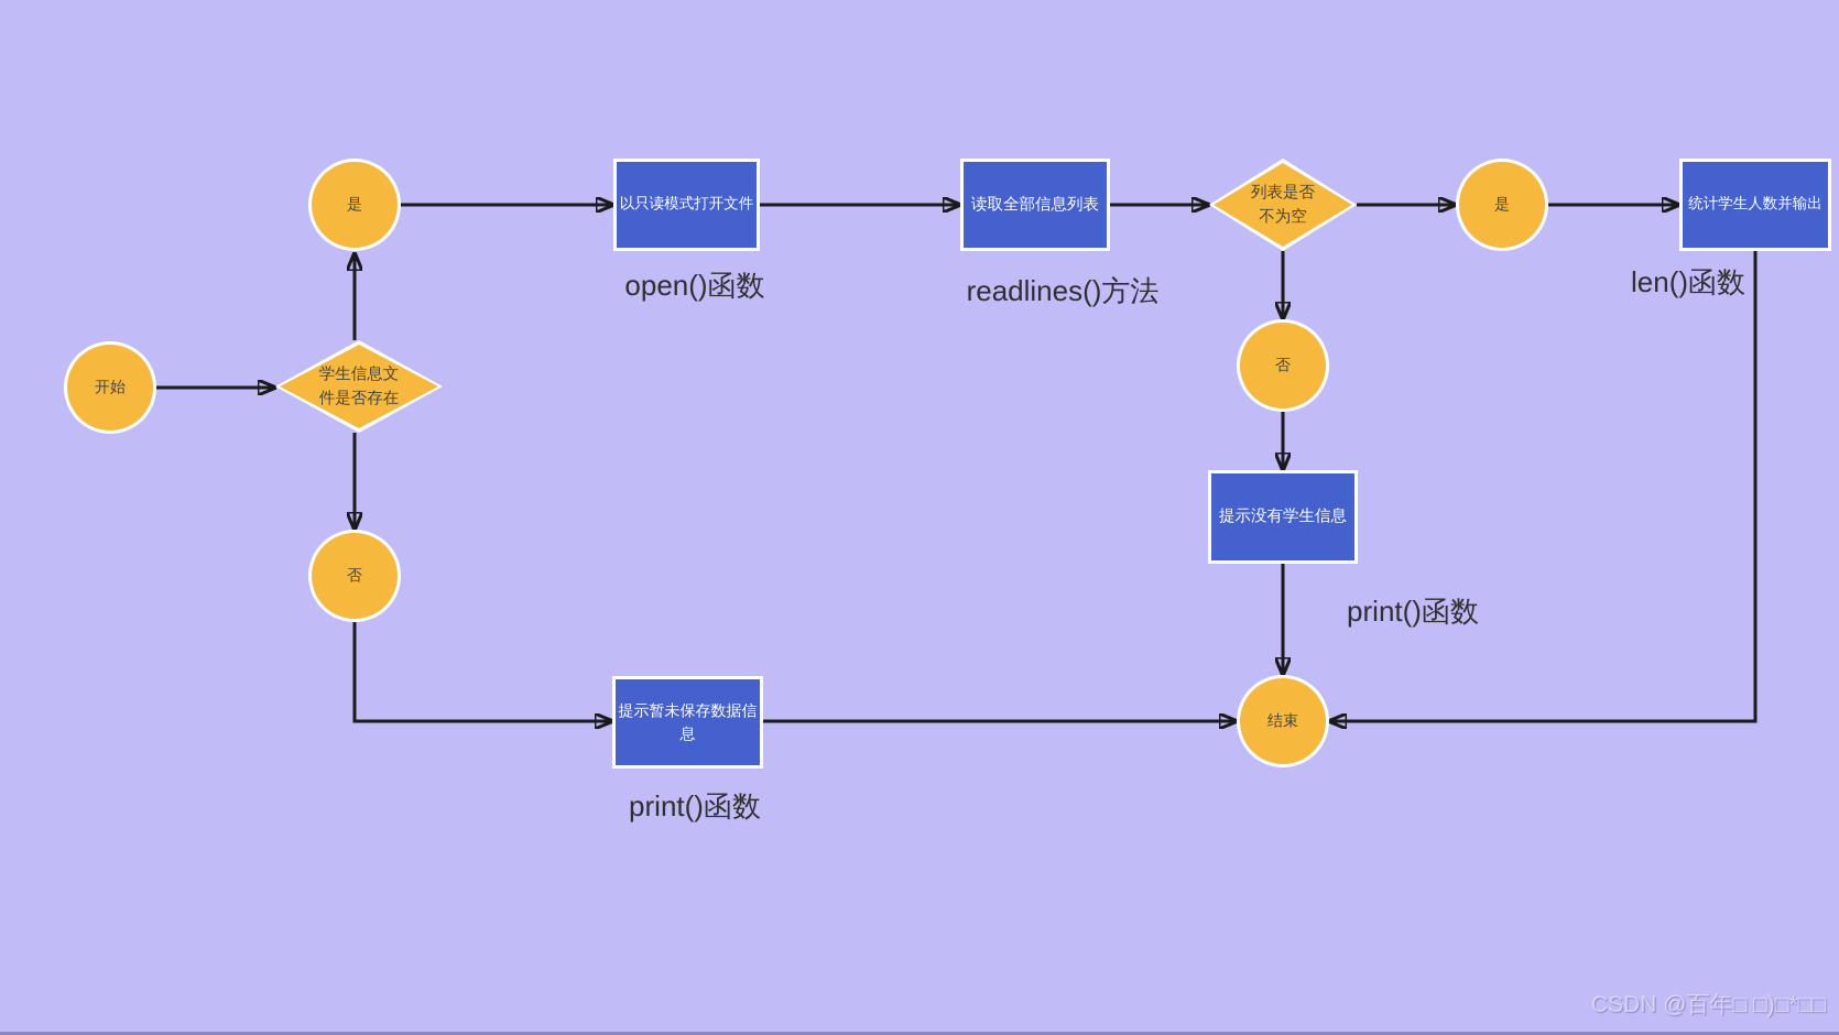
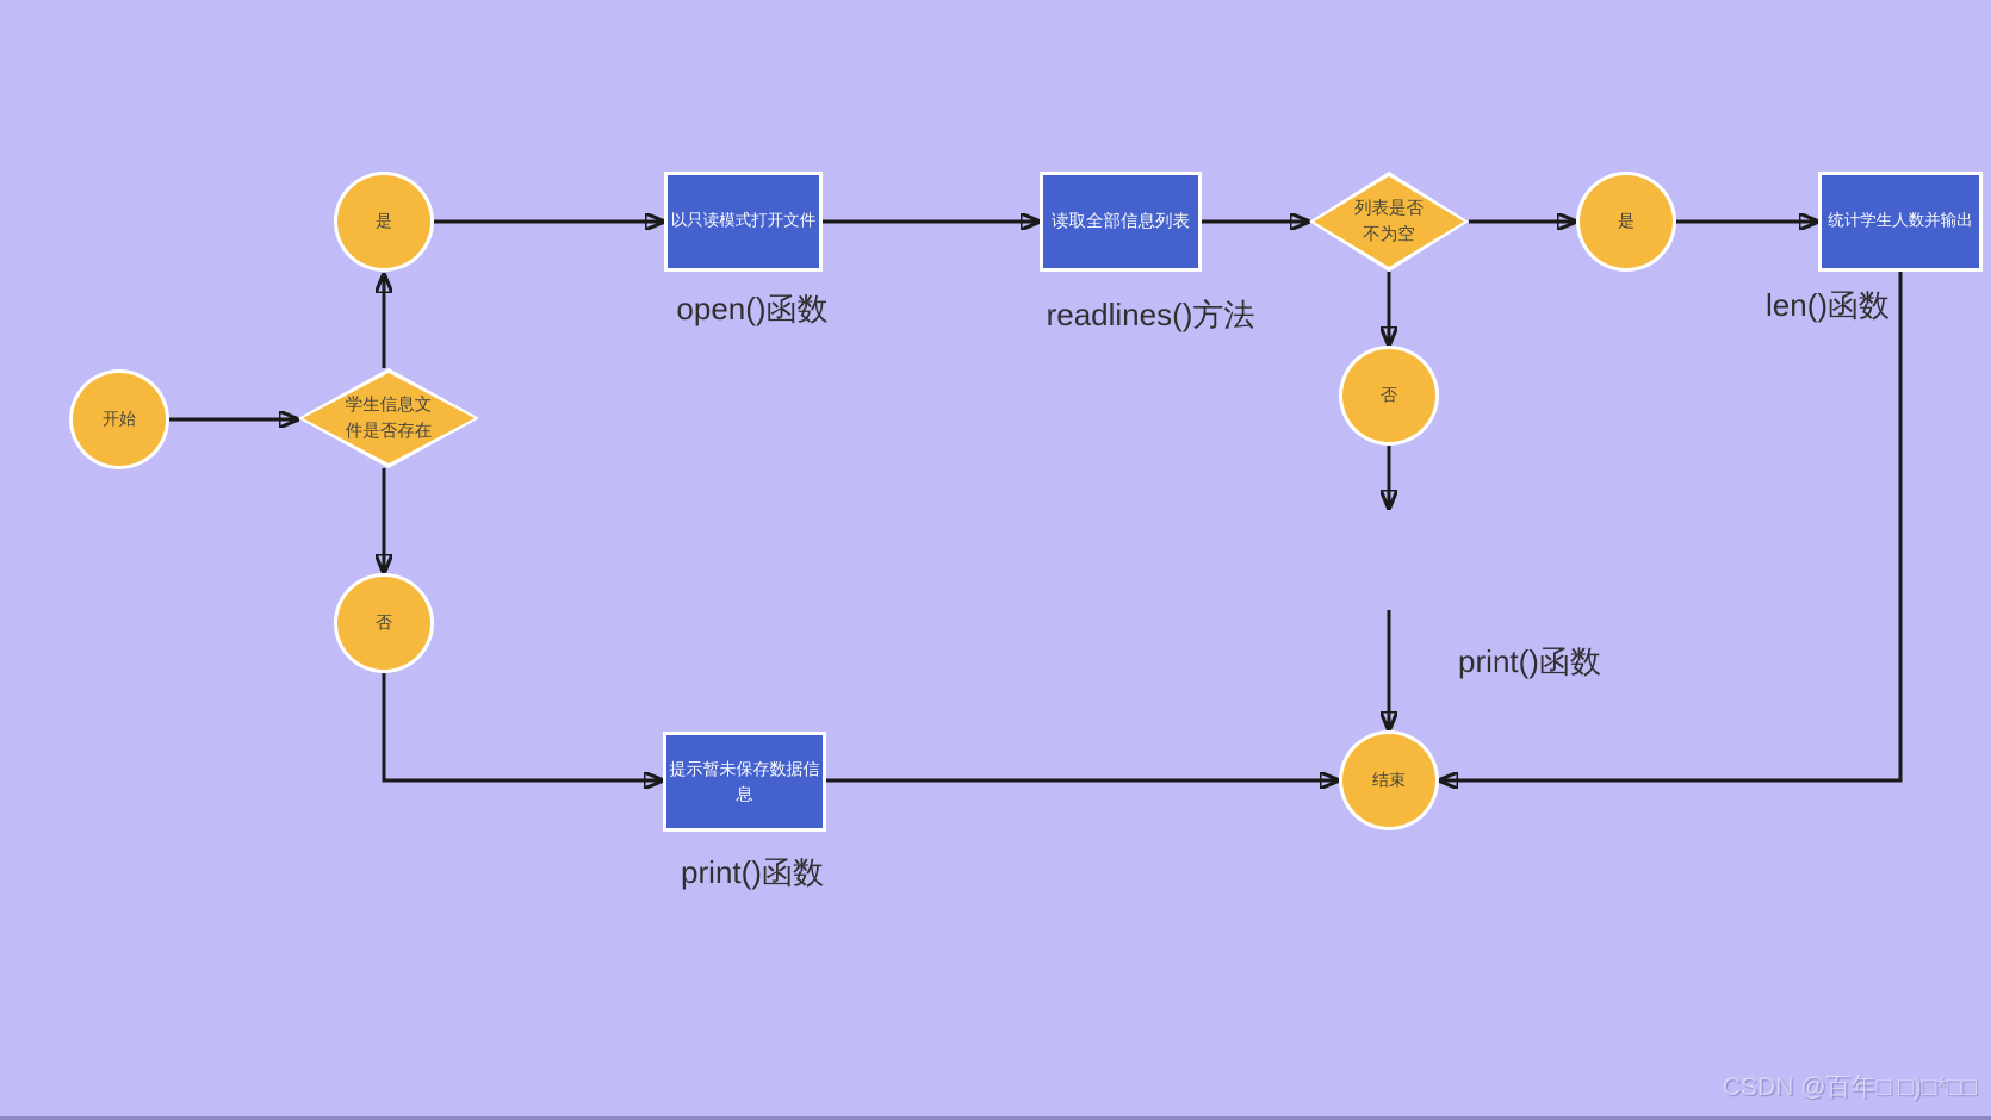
  开始
  是
  否
  是
  否
  结束
  学生信息文
  件是否存在
  列表是否
  不为空
  以只读模式打开文件
  读取全部信息列表
  统计学生人数并输出
- 提示没有学生信息
  提示暂未保存数据信
  息
  open()函数
  readlines()方法
  len()函数
  print()函数
  print()函数
  CSDN @百年□ □)□*□□
